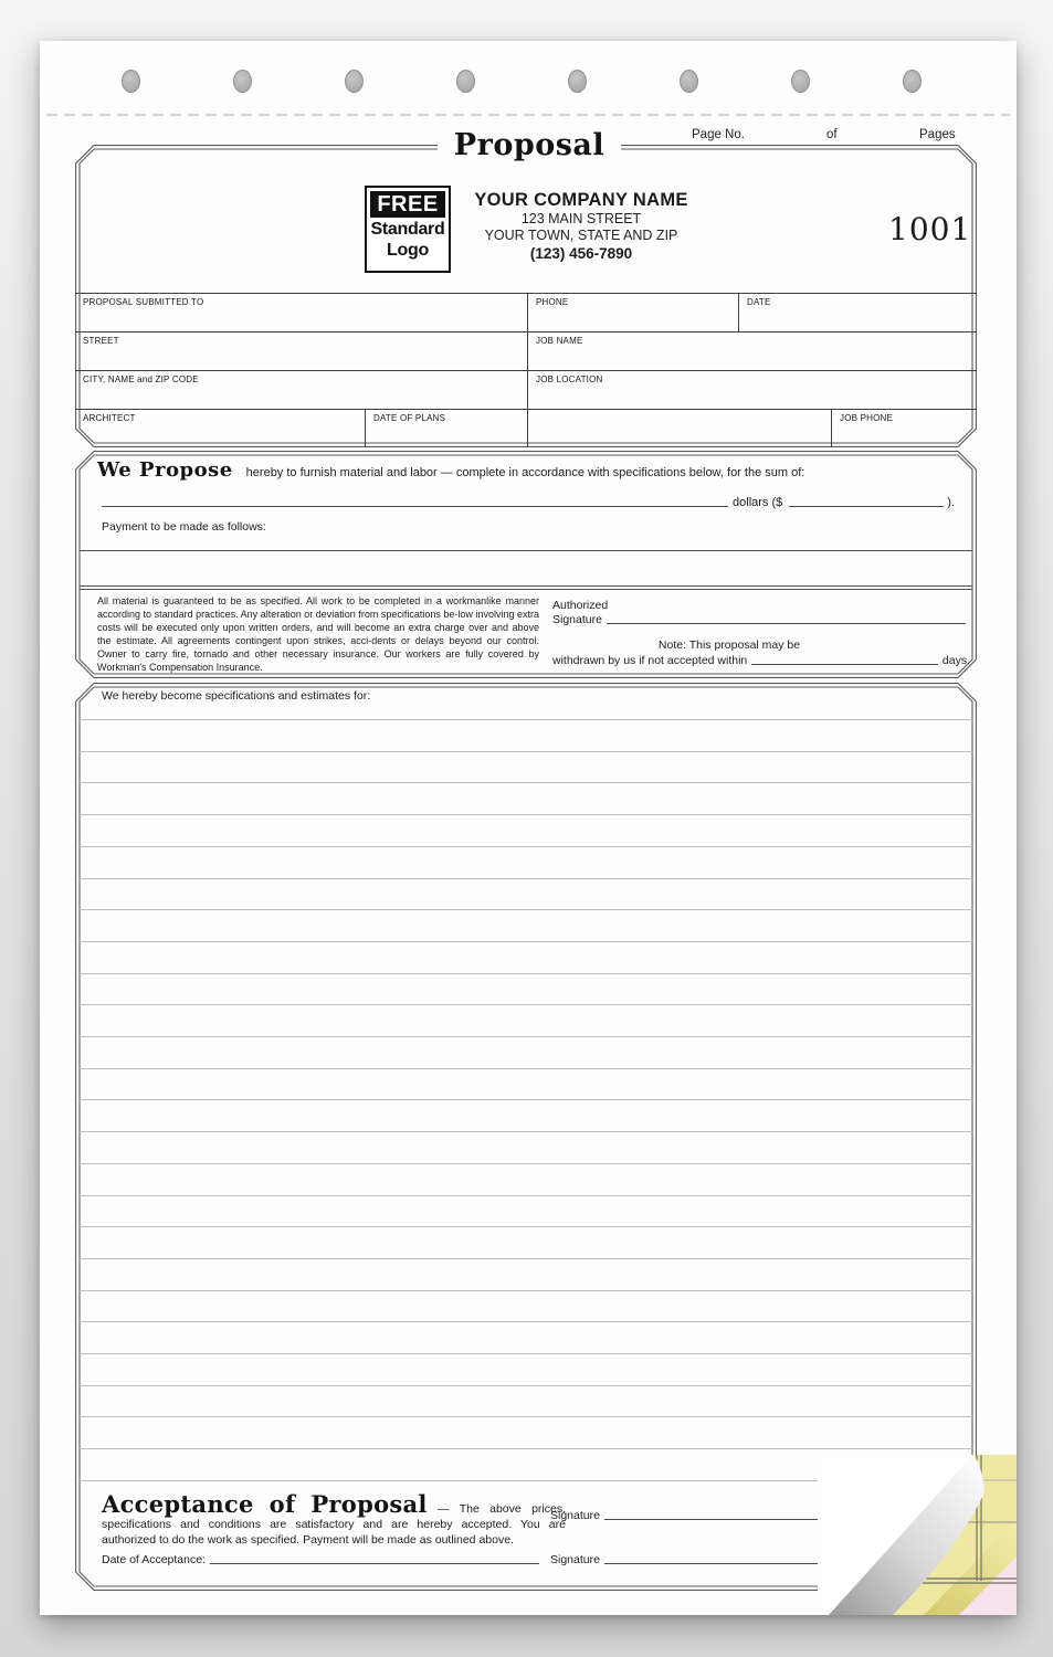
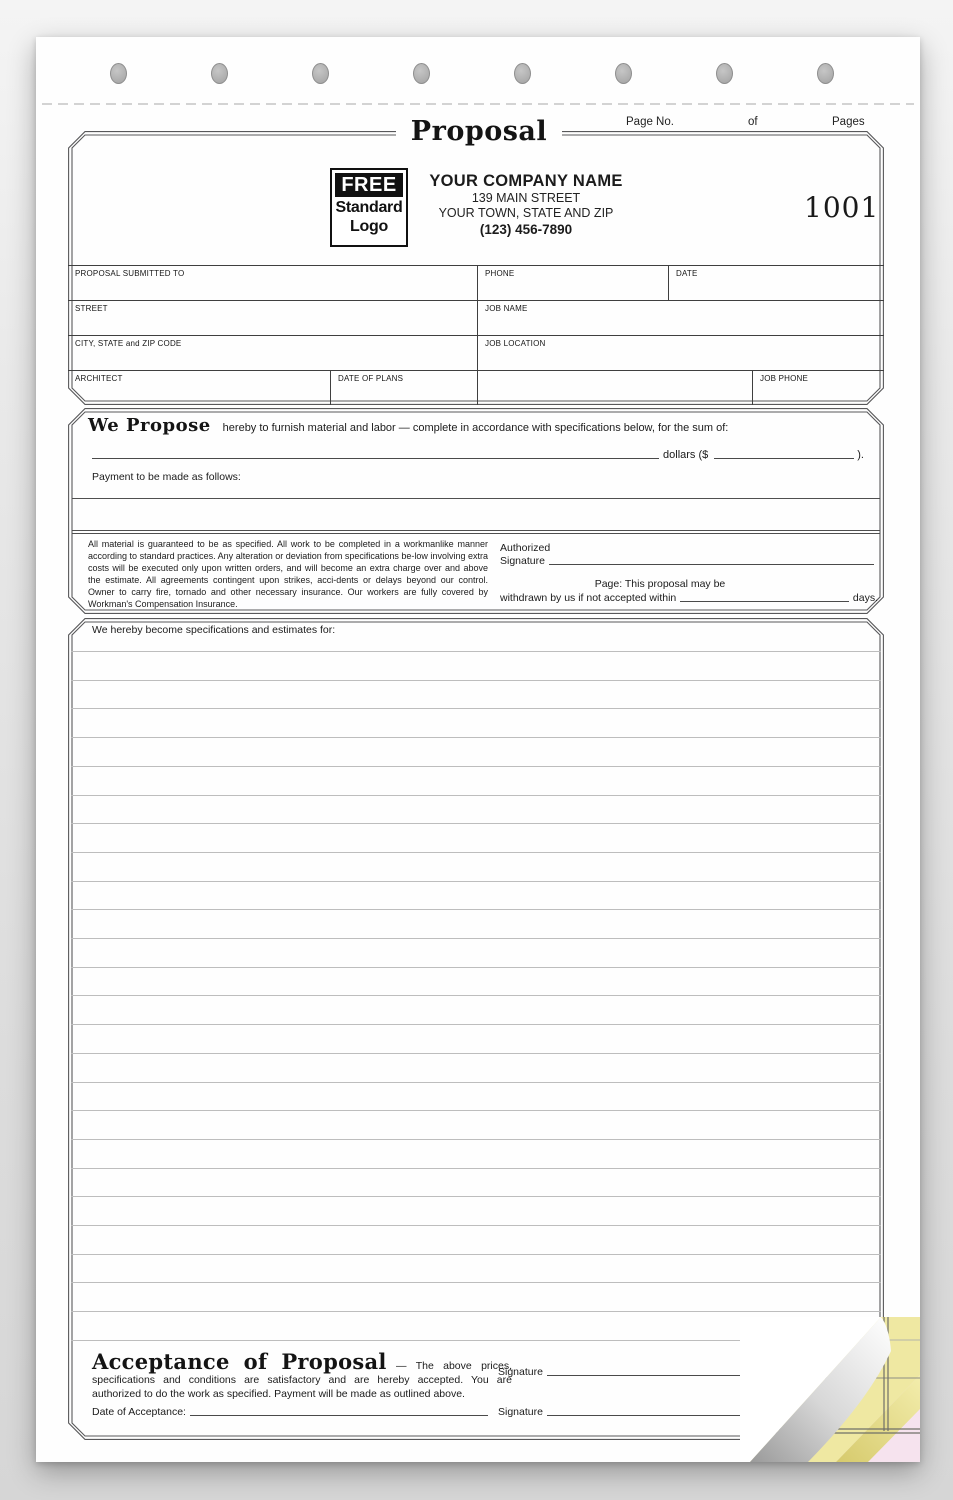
  Page No.
  of
  Pages
  FREE
  Standard
  Logo
  YOUR COMPANY NAME
- 123 MAIN STREET
+ 139 MAIN STREET
  YOUR TOWN, STATE AND ZIP
  (123) 456-7890
  1001
  PROPOSAL SUBMITTED TO
  PHONE
  DATE
  STREET
  JOB NAME
- CITY, NAME and ZIP CODE
+ CITY, STATE and ZIP CODE
  JOB LOCATION
  ARCHITECT
  DATE OF PLANS
  JOB PHONE
  We Propose hereby to furnish material and labor — complete in accordance with specifications below, for the sum of:
  dollars ($
  ).
  Payment to be made as follows:
  All material is guaranteed to be as specified. All work to be completed in a workmanlike manner according to standard practices. Any alteration or deviation from specifications be-low involving extra costs will be executed only upon written orders, and will become an extra charge over and above the estimate. All agreements contingent upon strikes, acci-dents or delays beyond our control. Owner to carry fire, tornado and other necessary insurance. Our workers are fully covered by Workman's Compensation Insurance.
  Authorized
  Signature
- Note: This proposal may be
+ Page: This proposal may be
  withdrawn by us if not accepted within
  days.
  We hereby become specifications and estimates for:
  Acceptance of Proposal — The above prices, specifications and conditions are satisfactory and are hereby accepted. You are authorized to do the work as specified. Payment will be made as outlined above.
  Date of Acceptance:
  Signature
  Signature
  Proposal
